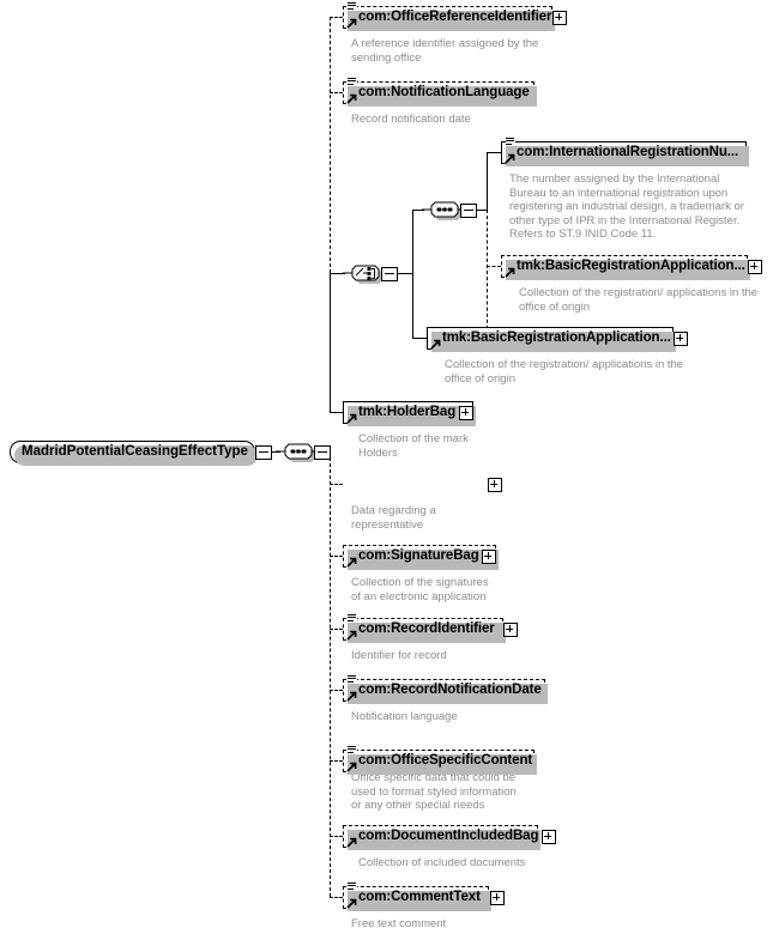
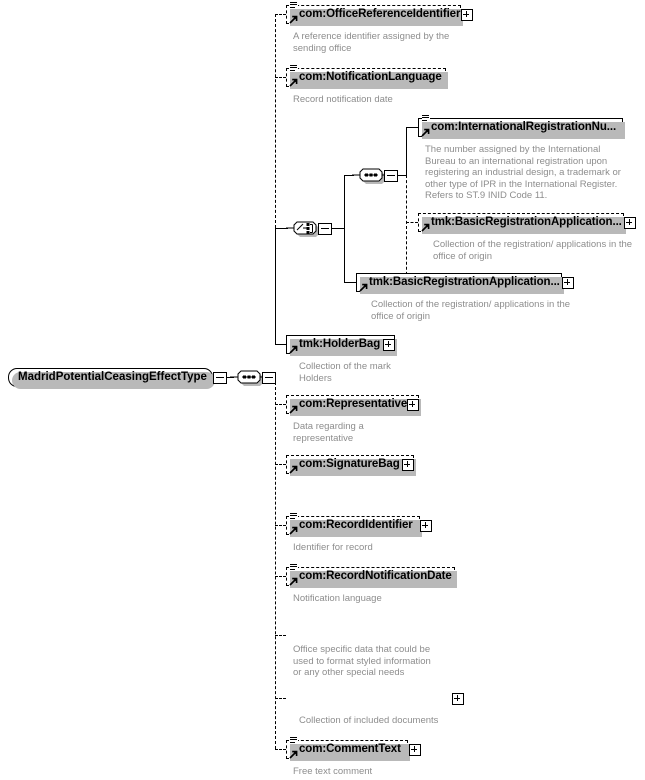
  MadridPotentialCeasingEffectType
  com:OfficeReferenceIdentifier
  A reference identifier assigned by the
  sending office
  com:NotificationLanguage
  Record notification date
  com:InternationalRegistrationNu...
  The number assigned by the International
  Bureau to an international registration upon
  registering an industrial design, a trademark or
  other type of IPR in the International Register.
  Refers to ST.9 INID Code 11.
  tmk:BasicRegistrationApplication...
  Collection of the registration/ applications in the
  office of origin
  tmk:BasicRegistrationApplication...
  Collection of the registration/ applications in the
  office of origin
  tmk:HolderBag
  Collection of the mark
  Holders
+ com:Representative
  Data regarding a
  representative
  com:SignatureBag
- Collection of the signatures
- of an electronic application
  com:RecordIdentifier
  Identifier for record
  com:RecordNotificationDate
  Notification language
- com:OfficeSpecificContent
  Office specific data that could be
  used to format styled information
  or any other special needs
- com:DocumentIncludedBag
  Collection of included documents
  com:CommentText
  Free text comment
